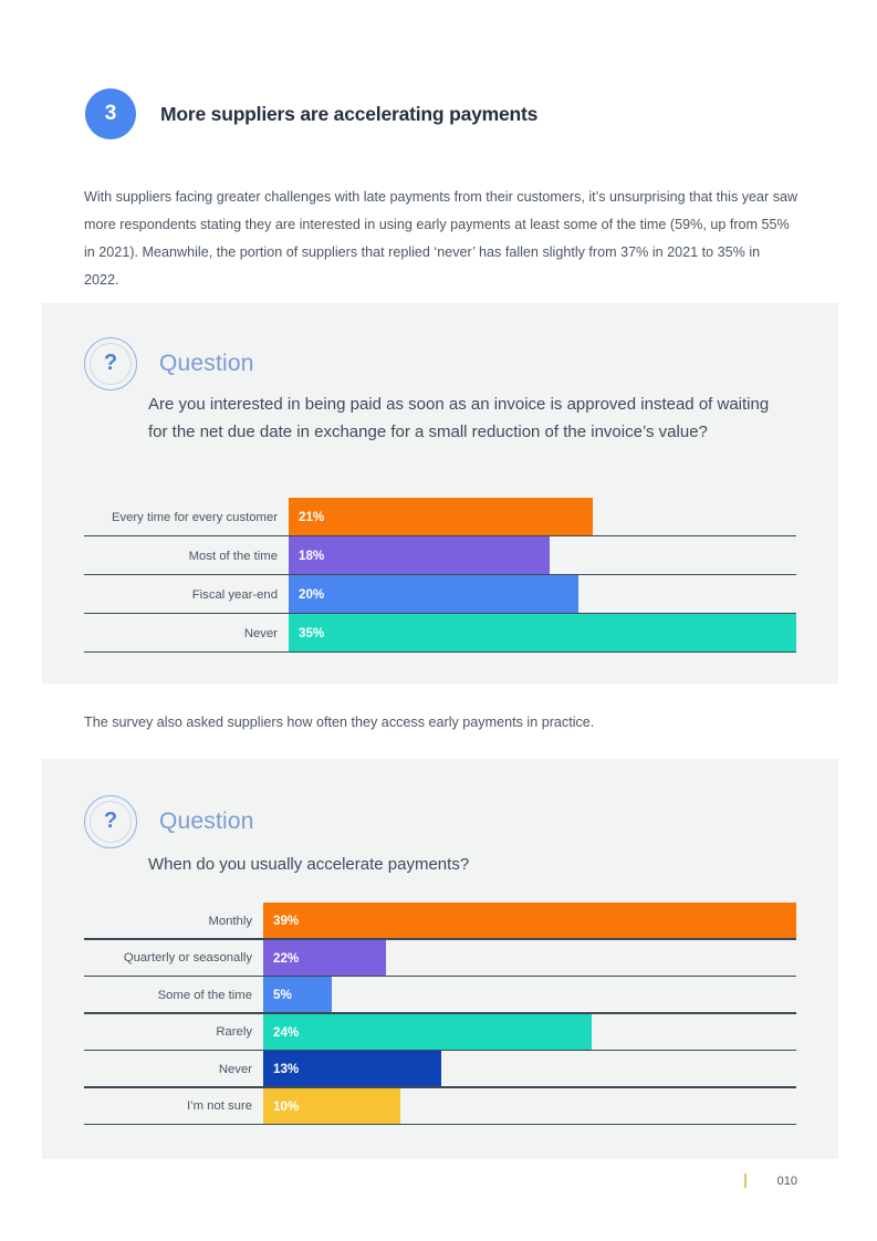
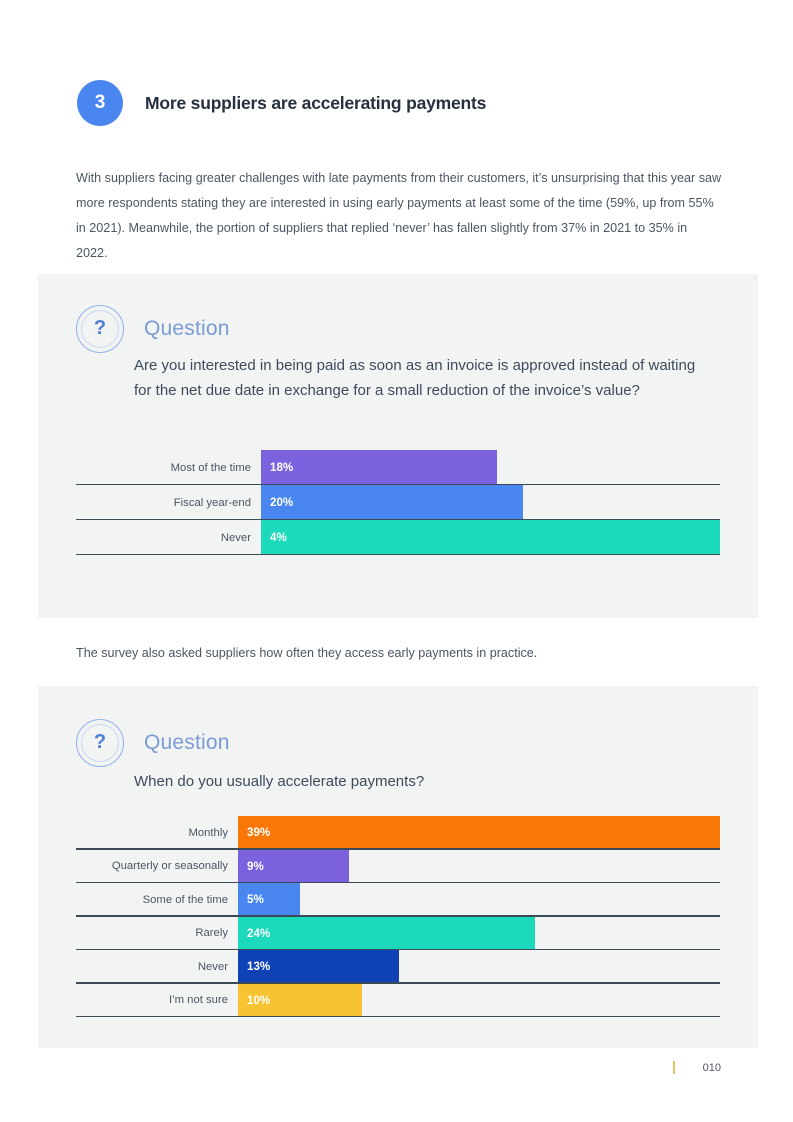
  3
  More suppliers are accelerating payments
  With suppliers facing greater challenges with late payments from their customers, it’s unsurprising that this year saw more respondents stating they are interested in using early payments at least some of the time (59%, up from 55% in 2021). Meanwhile, the portion of suppliers that replied ‘never’ has fallen slightly from 37% in 2021 to 35% in 2022.
  ?
  Question
  Are you interested in being paid as soon as an invoice is approved instead of waiting for the net due date in exchange for a small reduction of the invoice’s value?
- Every time for every customer
- 21%
  Most of the time
  18%
  Fiscal year-end
  20%
  Never
- 35%
+ 4%
  The survey also asked suppliers how often they access early payments in practice.
  ?
  Question
  When do you usually accelerate payments?
  Monthly
  39%
  Quarterly or seasonally
- 22%
+ 9%
  Some of the time
  5%
  Rarely
  24%
  Never
  13%
  I’m not sure
  10%
  010
